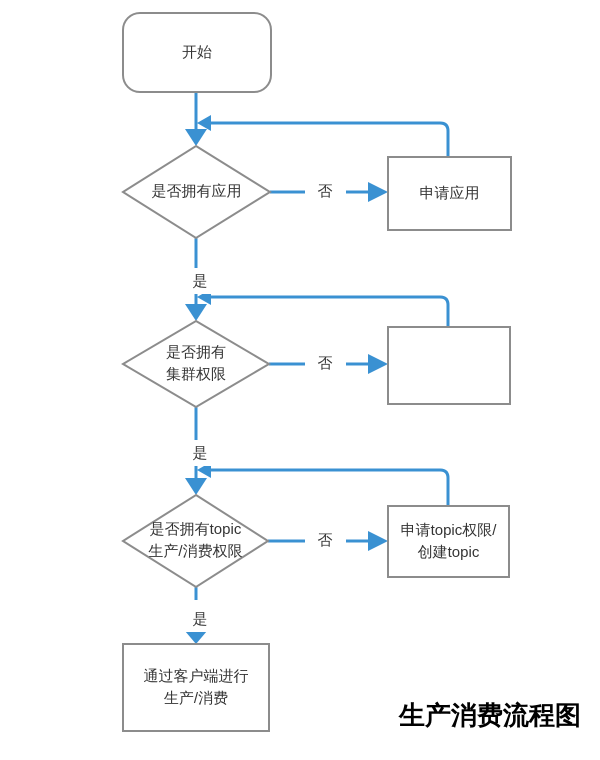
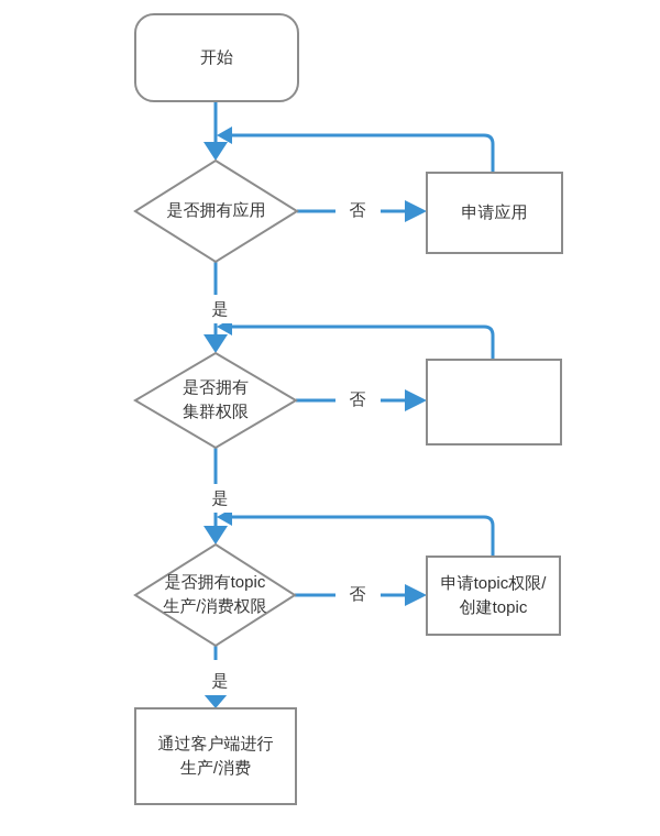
  开始
  是否拥有应用
  申请应用
  是否拥有
  集群权限
  是否拥有topic
  生产/消费权限
  申请topic权限/
  创建topic
  通过客户端进行
  生产/消费
  是
  否
  是
  否
  是
  否
- 生产消费流程图
